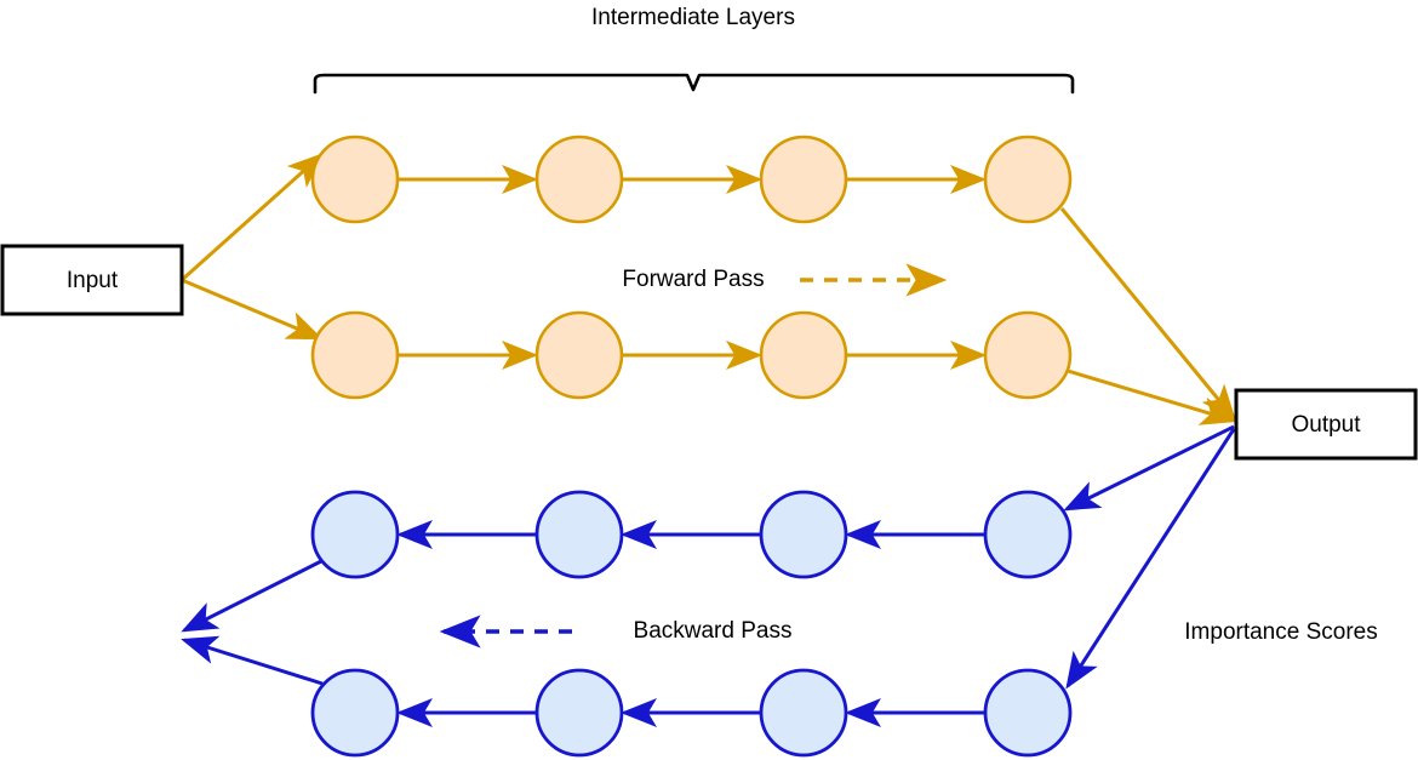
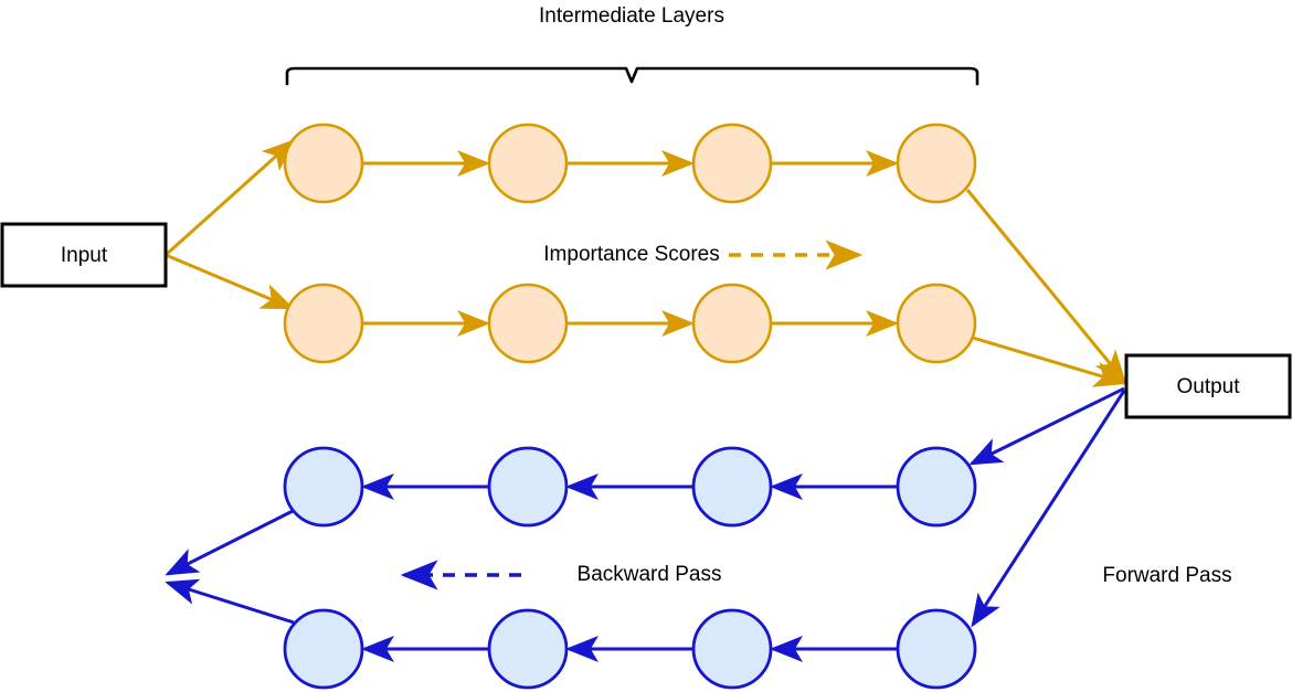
  Intermediate Layers
  Input
  Output
- Forward Pass
+ Importance Scores
  Backward Pass
- Importance Scores
+ Forward Pass
